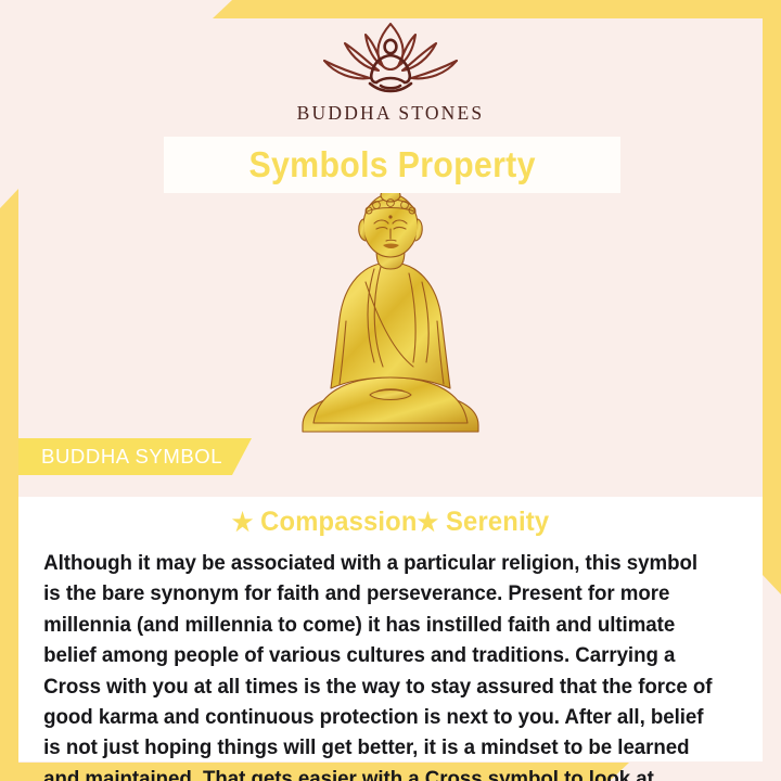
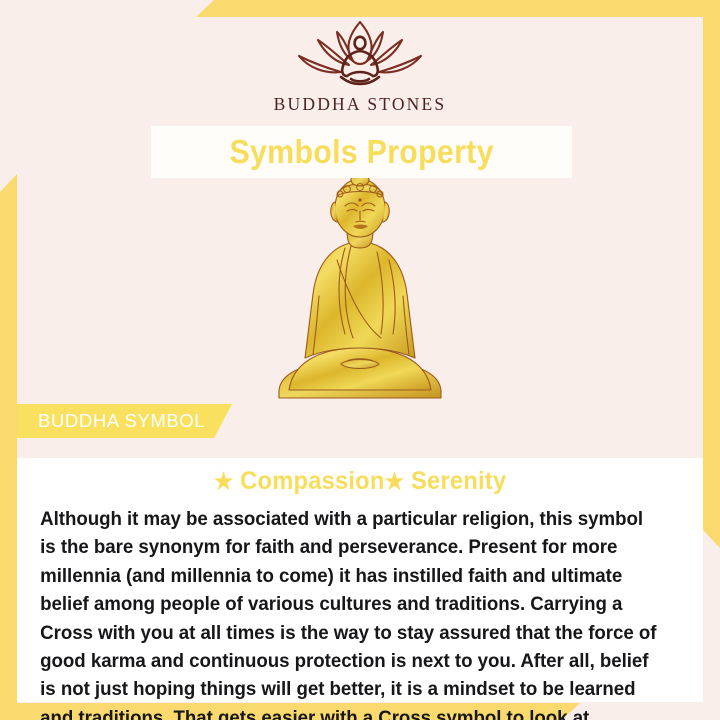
  BUDDHA STONES
  Symbols Property
  BUDDHA SYMBOL
  ★ Compassion★ Serenity
- Although it may be associated with a particular religion, this symbol is the bare synonym for faith and perseverance. Present for more millennia (and millennia to come) it has instilled faith and ultimate belief among people of various cultures and traditions. Carrying a Cross with you at all times is the way to stay assured that the force of good karma and continuous protection is next to you. After all, belief is not just hoping things will get better, it is a mindset to be learned and maintained. That gets easier with a Cross symbol to look at.
+ Although it may be associated with a particular religion, this symbol is the bare synonym for faith and perseverance. Present for more millennia (and millennia to come) it has instilled faith and ultimate belief among people of various cultures and traditions. Carrying a Cross with you at all times is the way to stay assured that the force of good karma and continuous protection is next to you. After all, belief is not just hoping things will get better, it is a mindset to be learned and traditions. That gets easier with a Cross symbol to look at.
